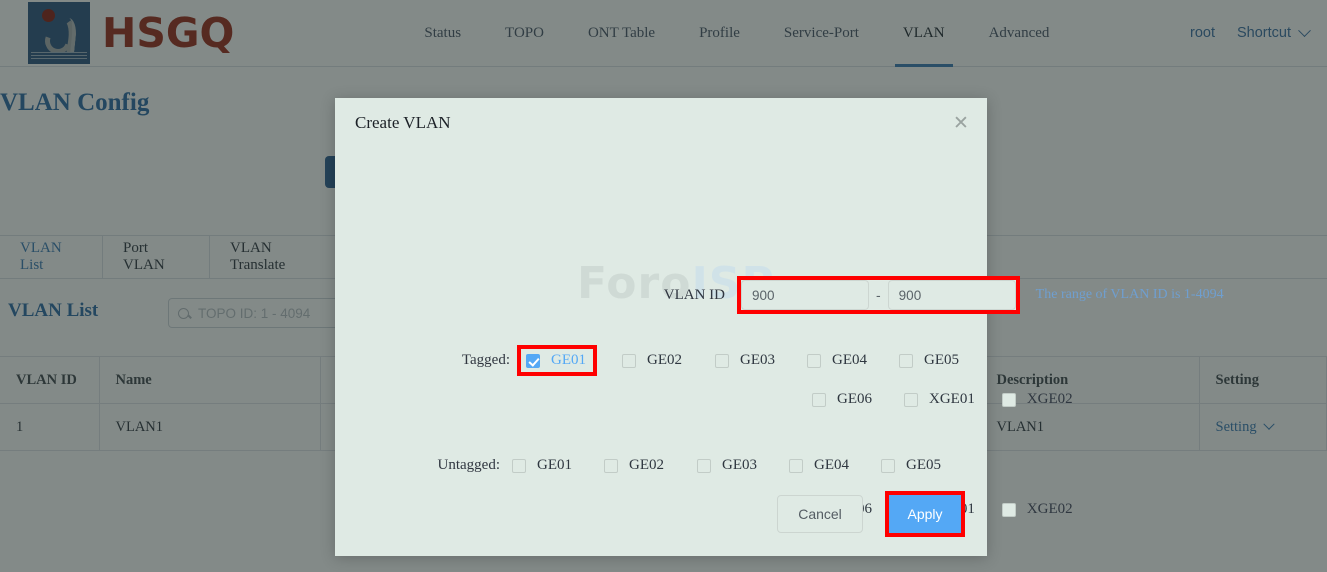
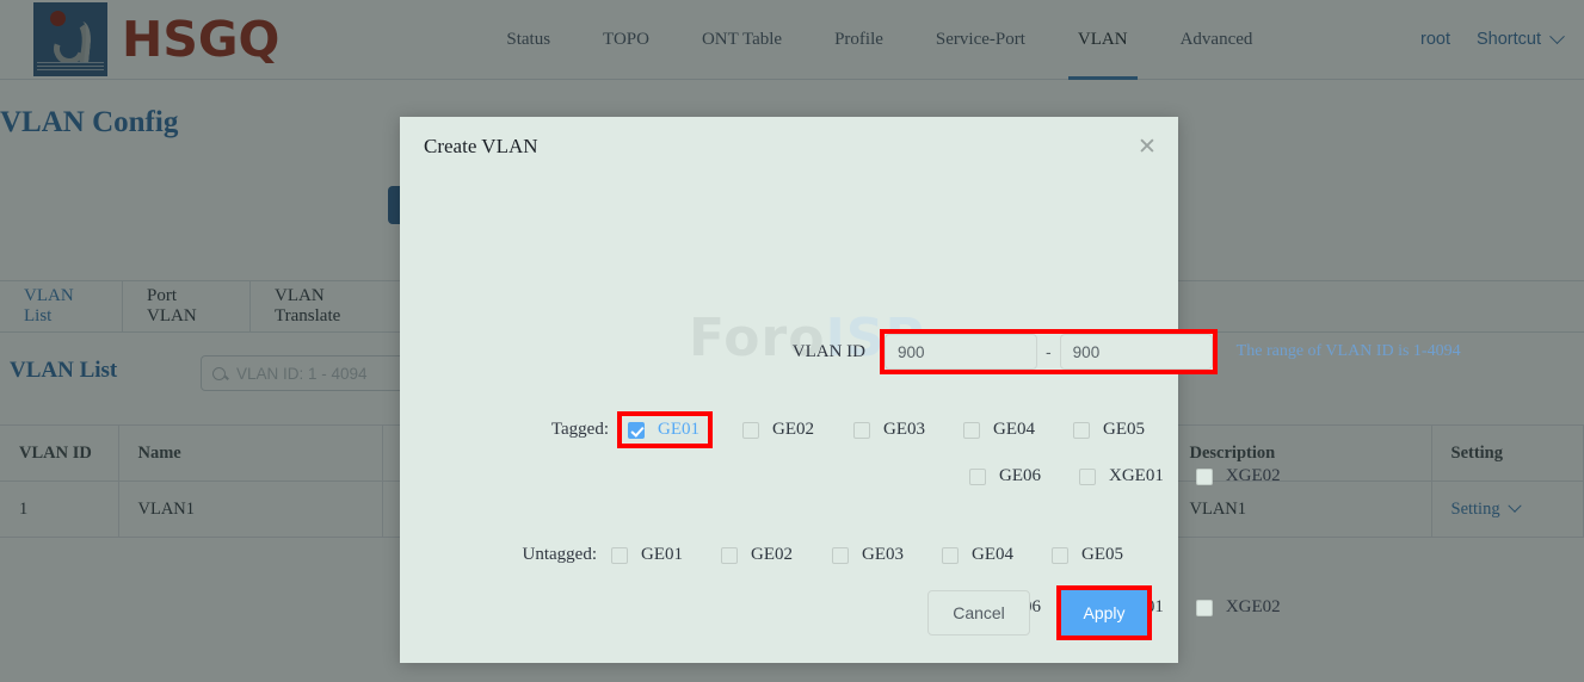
  HSGQ
  Status
  TOPO
  ONT Table
  Profile
  Service-Port
  VLAN
  Advanced
  root
  Shortcut
  VLAN Config
  VLAN List
  Port VLAN
  VLAN Translate
  VLAN List
- TOPO ID: 1 - 4094
+ VLAN ID: 1 - 4094
  VLAN ID	Name		Description	Setting
  1	VLAN1		VLAN1	Setting
  ForoIS
  Create VLAN
  ✕
  VLAN ID
  900
  -
  900
  The range of VLAN ID is 1-4094
  Tagged:
  GE01
  GE02
  GE03
  GE04
  GE05
  GE06
  XGE01
  XGE02
  Untagged:
  GE01
  GE02
  GE03
  GE04
  GE05
  XGE02
  Cancel
  Apply
